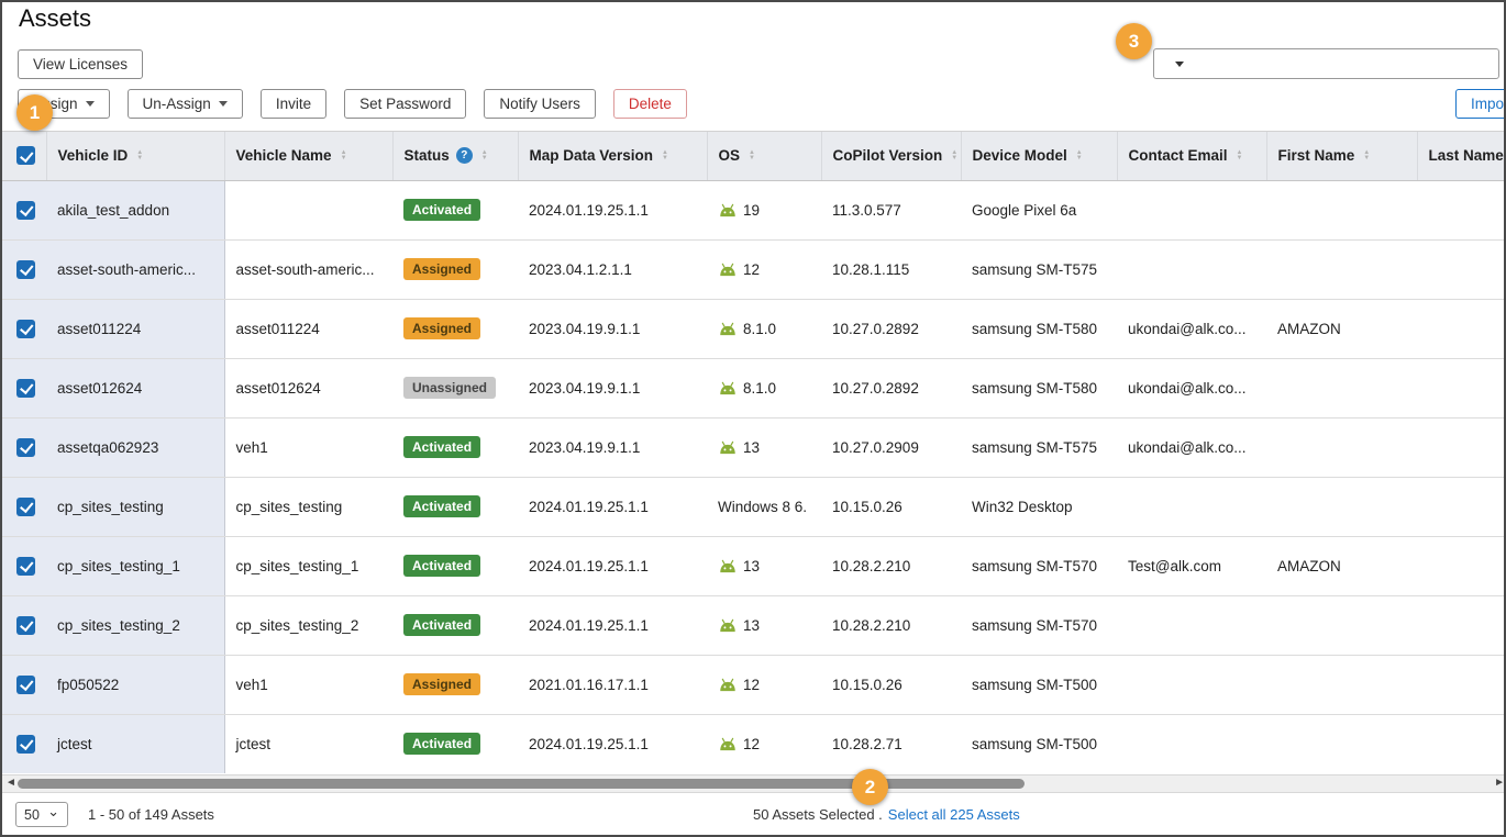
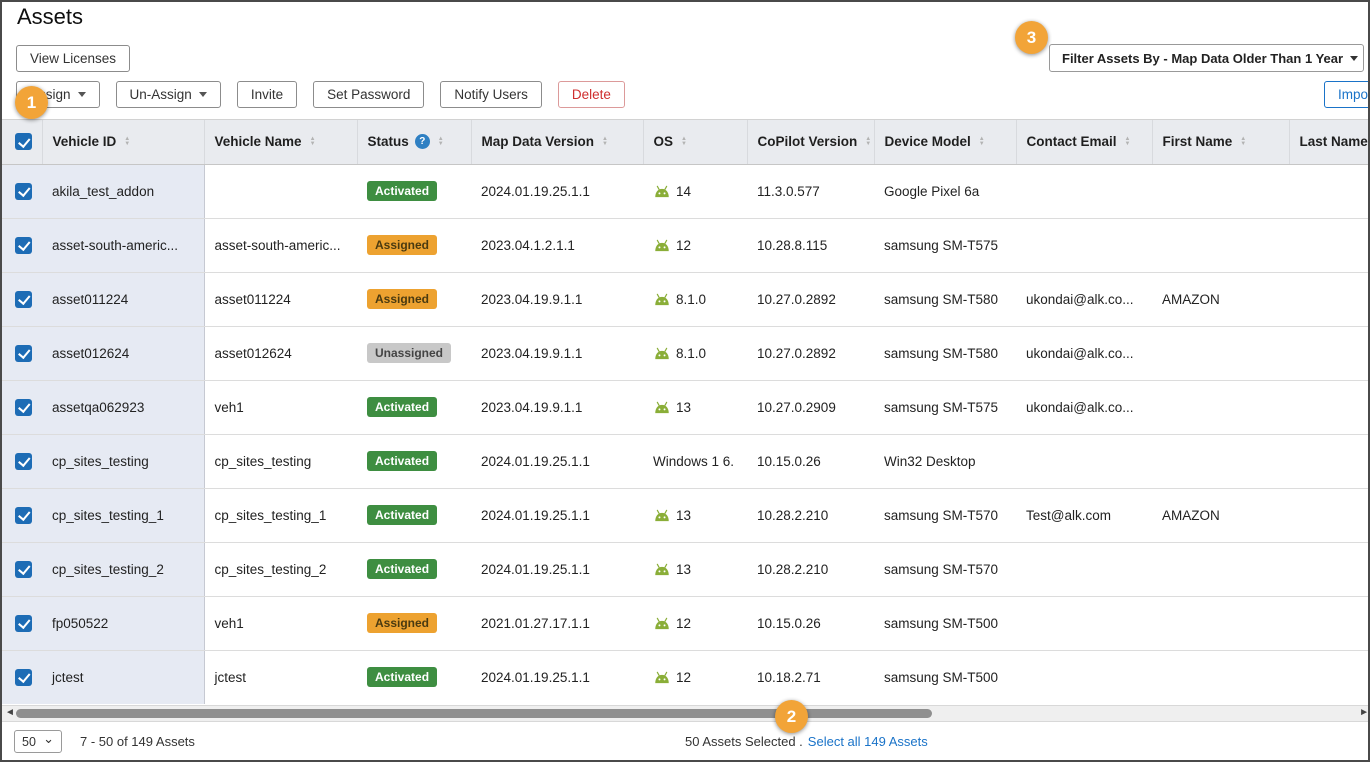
  Assets
  View Licenses
  Un-Assign
  Invite
  Set Password
  Notify Users
  Delete
+ Filter Assets By - Map Data Older Than 1 Year
  	Vehicle ID	Vehicle Name	Status ?	Map Data Version	OS	CoPilot Version	Device Model	Contact Email	First Name	Last Name
- 	akila_test_addon		Activated	2024.01.19.25.1.1	19	11.3.0.577	Google Pixel 6a
+ 	akila_test_addon		Activated	2024.01.19.25.1.1	14	11.3.0.577	Google Pixel 6a
- 	asset-south-americ...	asset-south-americ...	Assigned	2023.04.1.2.1.1	12	10.28.1.115	samsung SM-T575
+ 	asset-south-americ...	asset-south-americ...	Assigned	2023.04.1.2.1.1	12	10.28.8.115	samsung SM-T575
  	asset011224	asset011224	Assigned	2023.04.19.9.1.1	8.1.0	10.27.0.2892	samsung SM-T580	ukondai@alk.co...	AMAZON
  	asset012624	asset012624	Unassigned	2023.04.19.9.1.1	8.1.0	10.27.0.2892	samsung SM-T580	ukondai@alk.co...
  	assetqa062923	veh1	Activated	2023.04.19.9.1.1	13	10.27.0.2909	samsung SM-T575	ukondai@alk.co...
- 	cp_sites_testing	cp_sites_testing	Activated	2024.01.19.25.1.1	Windows 8 6.	10.15.0.26	Win32 Desktop
+ 	cp_sites_testing	cp_sites_testing	Activated	2024.01.19.25.1.1	Windows 1 6.	10.15.0.26	Win32 Desktop
  	cp_sites_testing_1	cp_sites_testing_1	Activated	2024.01.19.25.1.1	13	10.28.2.210	samsung SM-T570	Test@alk.com	AMAZON
  	cp_sites_testing_2	cp_sites_testing_2	Activated	2024.01.19.25.1.1	13	10.28.2.210	samsung SM-T570
- 	fp050522	veh1	Assigned	2021.01.16.17.1.1	12	10.15.0.26	samsung SM-T500
+ 	fp050522	veh1	Assigned	2021.01.27.17.1.1	12	10.15.0.26	samsung SM-T500
- 	jctest	jctest	Activated	2024.01.19.25.1.1	12	10.28.2.71	samsung SM-T500
+ 	jctest	jctest	Activated	2024.01.19.25.1.1	12	10.18.2.71	samsung SM-T500
  ◄
  ►
  50
  ⌄
- 1 - 50 of 149 Assets
+ 7 - 50 of 149 Assets
  50 Assets Selected .
- Select all 225 Assets
+ Select all 149 Assets
  1
  2
  3
